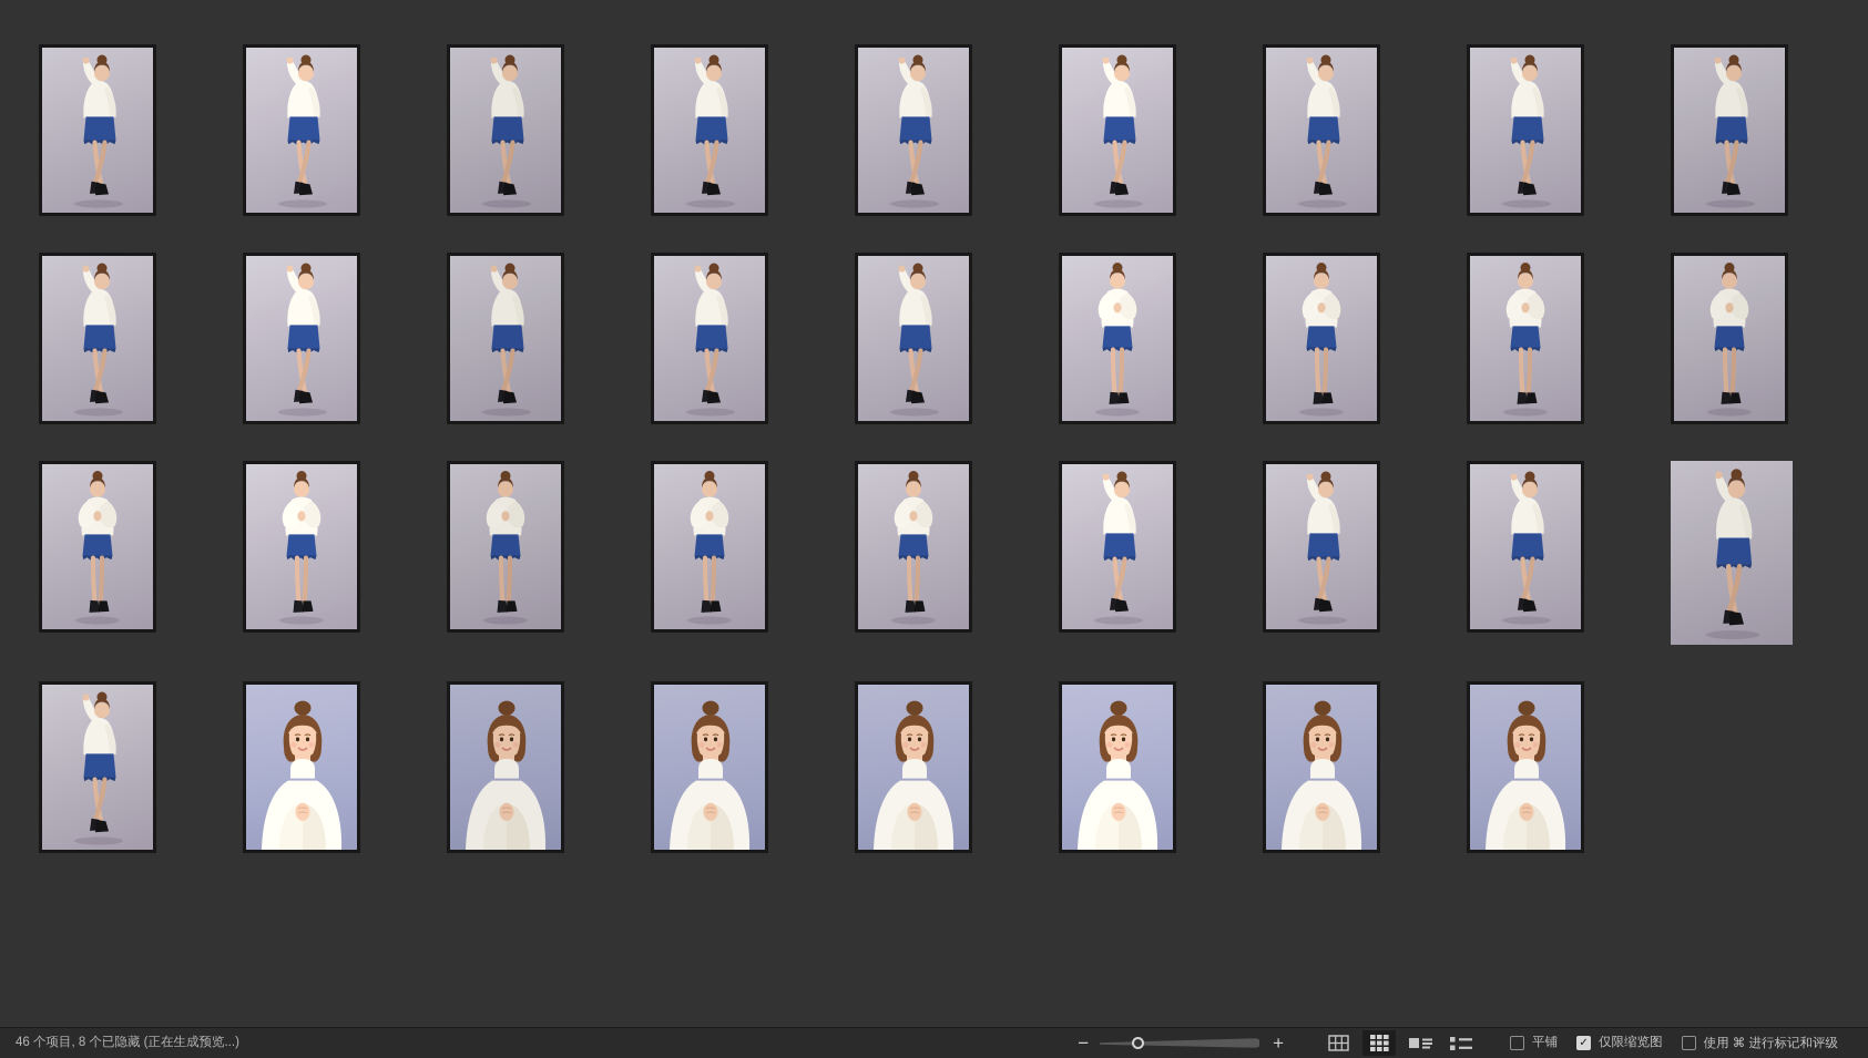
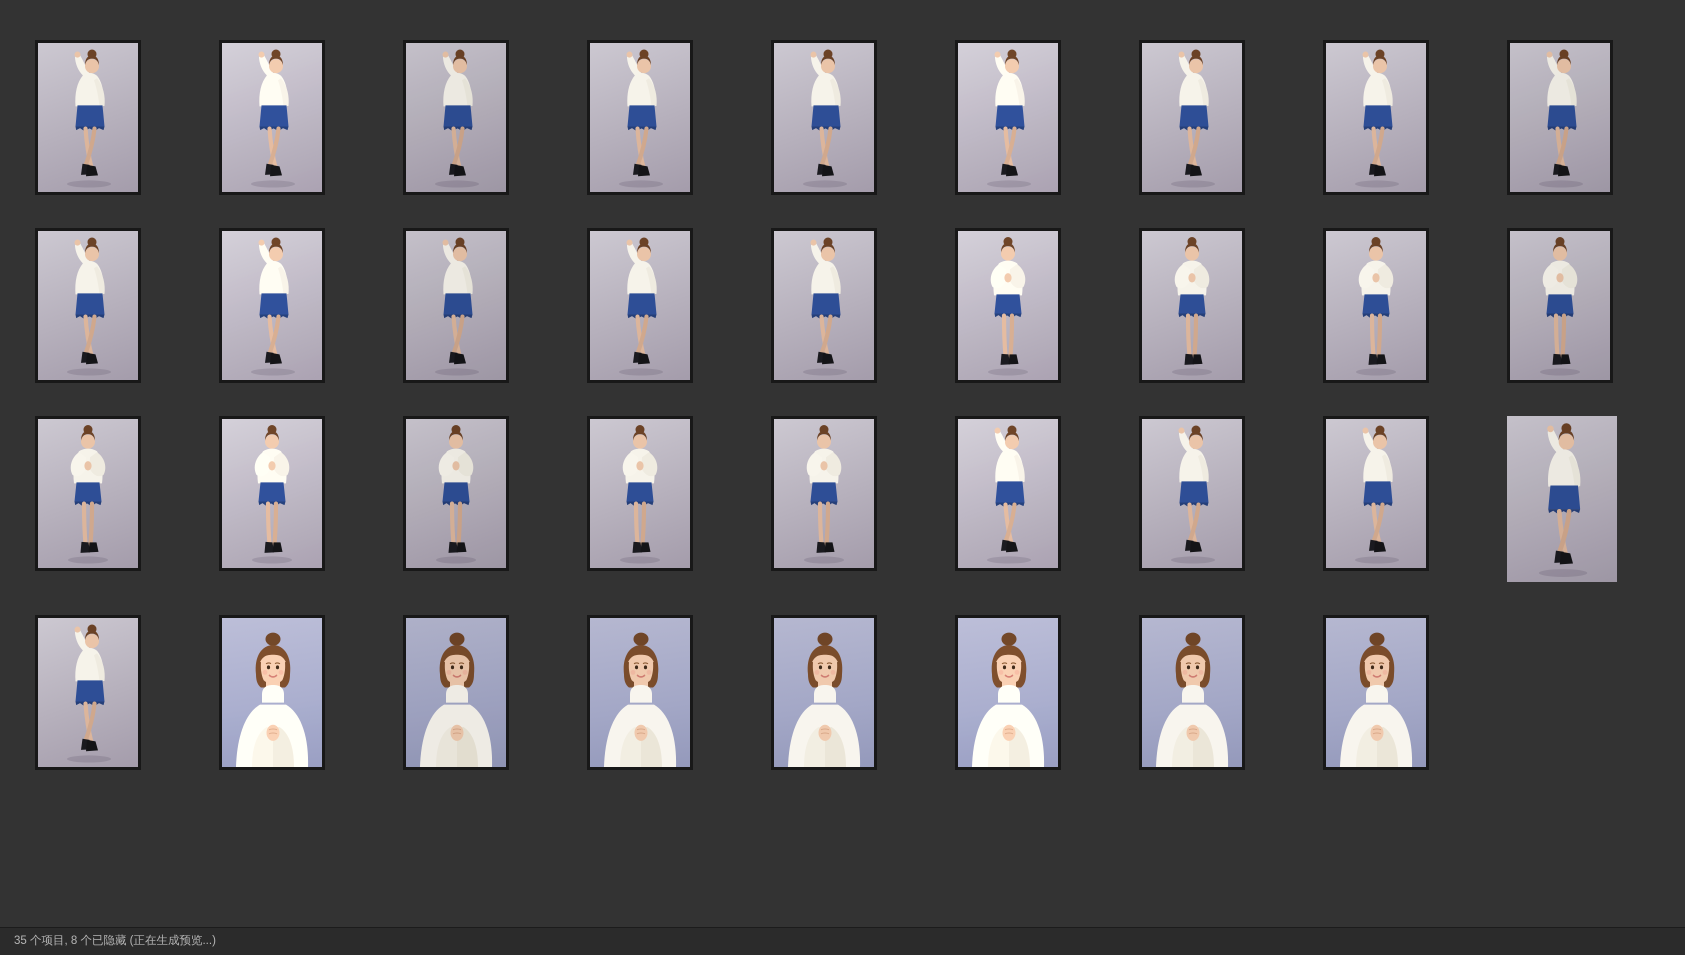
- 46 个项目, 8 个已隐藏 (正在生成预览...)
+ 35 个项目, 8 个已隐藏 (正在生成预览...)
- −
- +
- 平铺
- ✓
- 仅限缩览图
- 使用 ⌘ 进行标记和评级
